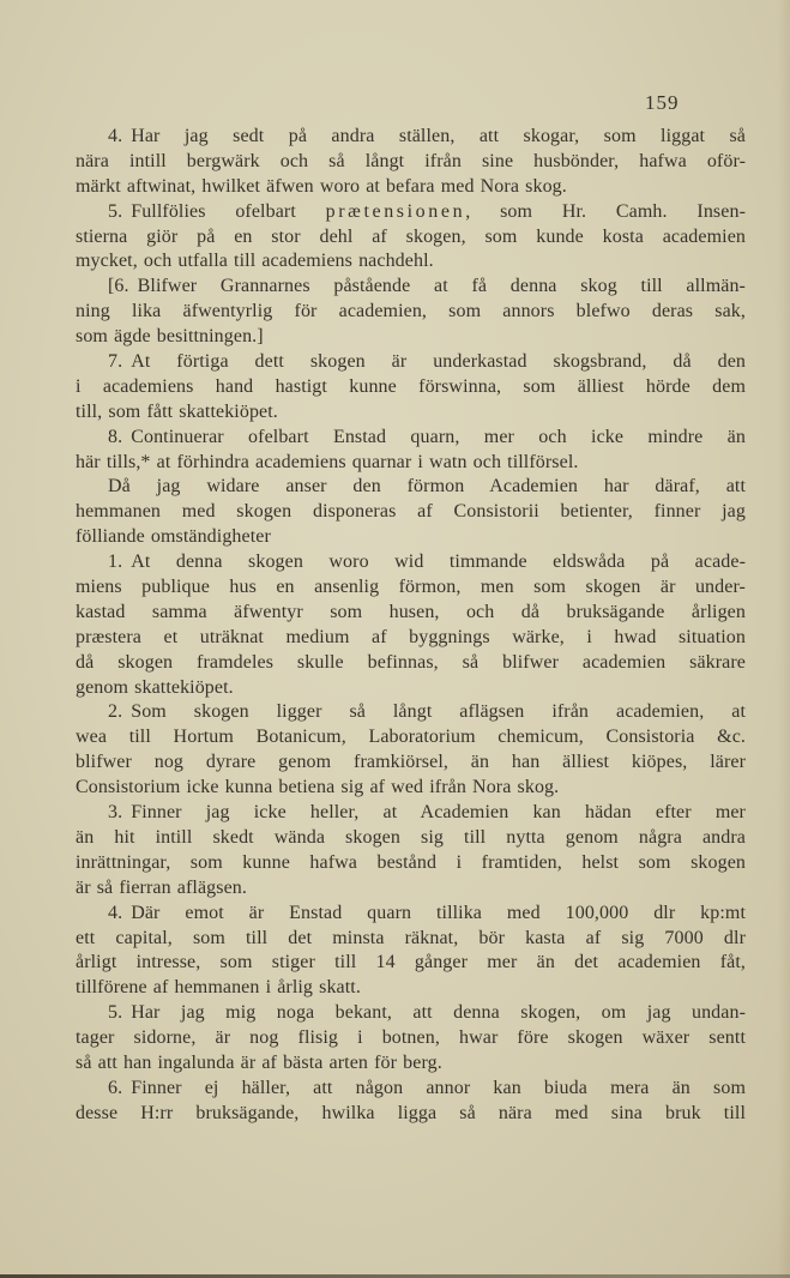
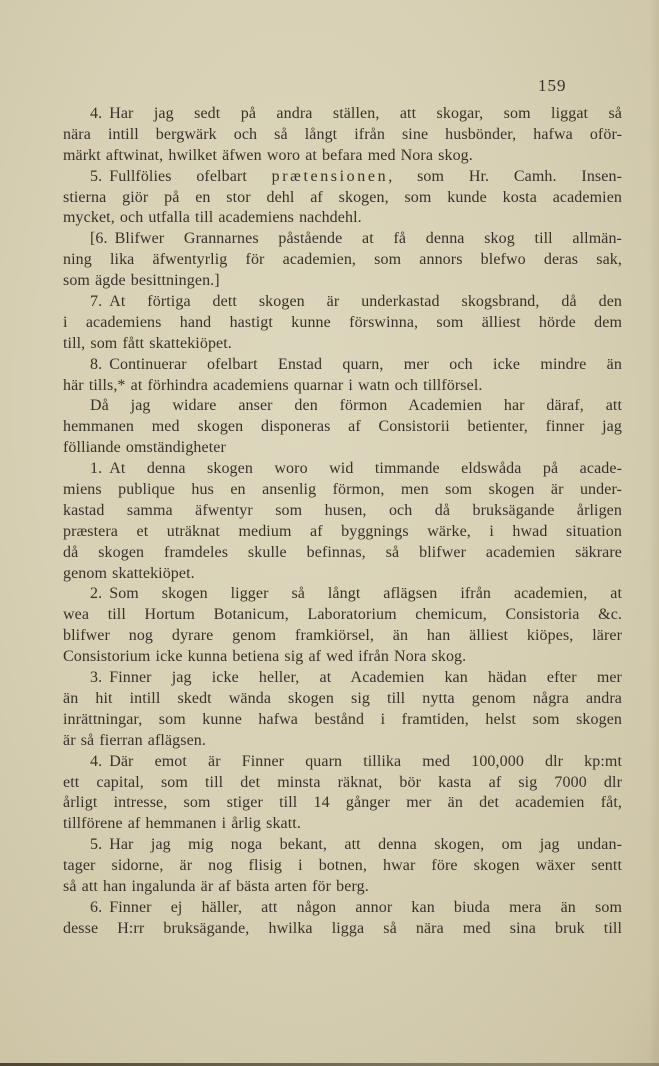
  159
  4. Har jag sedt på andra ställen, att skogar, som liggat så
  nära intill bergwärk och så långt ifrån sine husbönder, hafwa oför-
  märkt aftwinat, hwilket äfwen woro at befara med Nora skog.
  5. Fullfölies ofelbart prætensionen, som Hr. Camh. Insen-
  stierna giör på en stor dehl af skogen, som kunde kosta academien
  mycket, och utfalla till academiens nachdehl.
  [6. Blifwer Grannarnes påstående at få denna skog till allmän-
  ning lika äfwentyrlig för academien, som annors blefwo deras sak,
  som ägde besittningen.]
  7. At förtiga dett skogen är underkastad skogsbrand, då den
  i academiens hand hastigt kunne förswinna, som älliest hörde dem
  till, som fått skattekiöpet.
  8. Continuerar ofelbart Enstad quarn, mer och icke mindre än
  här tills,* at förhindra academiens quarnar i watn och tillförsel.
  Då jag widare anser den förmon Academien har däraf, att
  hemmanen med skogen disponeras af Consistorii betienter, finner jag
  fölliande omständigheter
  1. At denna skogen woro wid timmande eldswåda på acade-
  miens publique hus en ansenlig förmon, men som skogen är under-
  kastad samma äfwentyr som husen, och då bruksägande årligen
  præstera et uträknat medium af byggnings wärke, i hwad situation
  då skogen framdeles skulle befinnas, så blifwer academien säkrare
  genom skattekiöpet.
  2. Som skogen ligger så långt aflägsen ifrån academien, at
  wea till Hortum Botanicum, Laboratorium chemicum, Consistoria &c.
  blifwer nog dyrare genom framkiörsel, än han älliest kiöpes, lärer
  Consistorium icke kunna betiena sig af wed ifrån Nora skog.
  3. Finner jag icke heller, at Academien kan hädan efter mer
  än hit intill skedt wända skogen sig till nytta genom några andra
  inrättningar, som kunne hafwa bestånd i framtiden, helst som skogen
  är så fierran aflägsen.
- 4. Där emot är Enstad quarn tillika med 100,000 dlr kp:mt
+ 4. Där emot är Finner quarn tillika med 100,000 dlr kp:mt
  ett capital, som till det minsta räknat, bör kasta af sig 7000 dlr
  årligt intresse, som stiger till 14 gånger mer än det academien fåt,
  tillförene af hemmanen i årlig skatt.
  5. Har jag mig noga bekant, att denna skogen, om jag undan-
  tager sidorne, är nog flisig i botnen, hwar före skogen wäxer sentt
  så att han ingalunda är af bästa arten för berg.
  6. Finner ej häller, att någon annor kan biuda mera än som
  desse H:rr bruksägande, hwilka ligga så nära med sina bruk till
